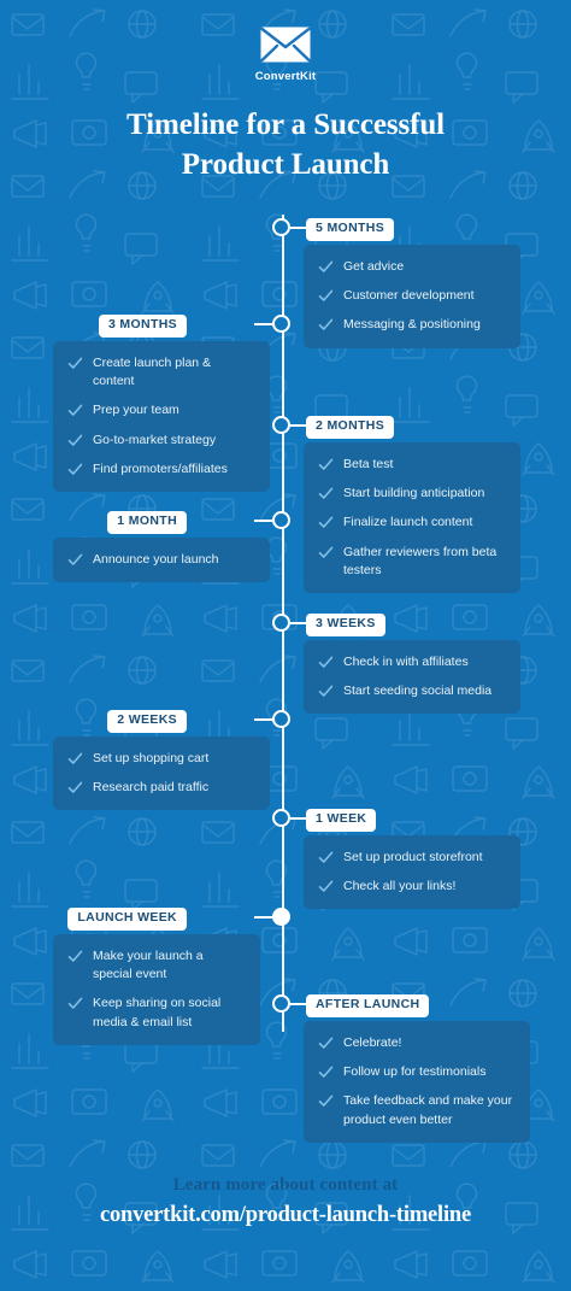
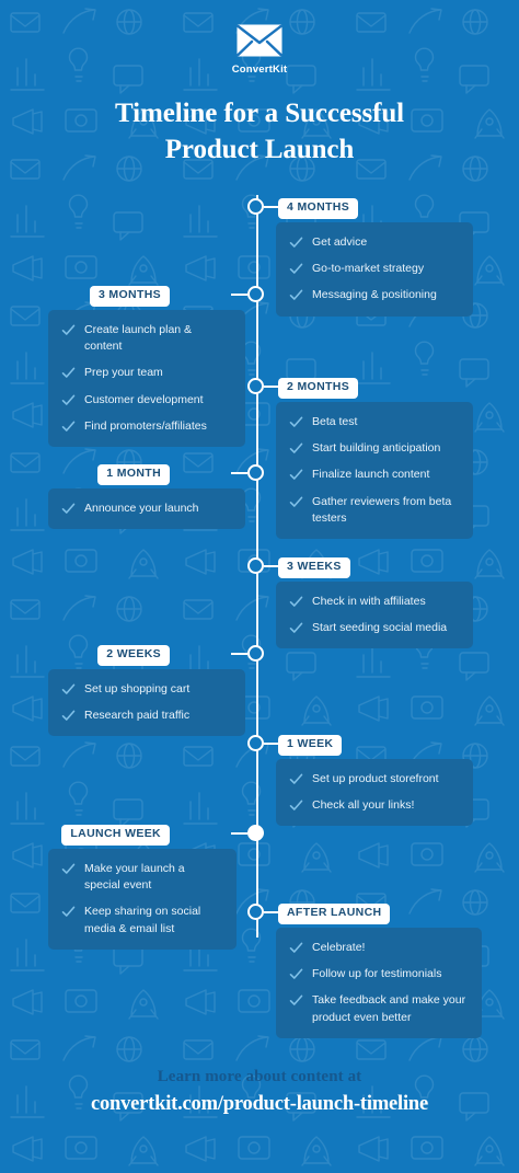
  ConvertKit
  Timeline for a Successful
  Product Launch
- 5 MONTHS
+ 4 MONTHS
  3 MONTHS
  2 MONTHS
  1 MONTH
  3 WEEKS
  2 WEEKS
  1 WEEK
  LAUNCH WEEK
  AFTER LAUNCH
  Get advice
- Customer development
+ Go-to-market strategy
  Messaging & positioning
  Create launch plan & content
  Prep your team
- Go-to-market strategy
+ Customer development
  Find promoters/affiliates
  Beta test
  Start building anticipation
  Finalize launch content
  Gather reviewers from beta testers
  Announce your launch
  Check in with affiliates
  Start seeding social media
  Set up shopping cart
  Research paid traffic
  Set up product storefront
  Check all your links!
  Make your launch a special event
  Keep sharing on social media & email list
  Celebrate!
  Follow up for testimonials
  Take feedback and make your product even better
  Learn more about content at
  convertkit.com/product-launch-timeline
